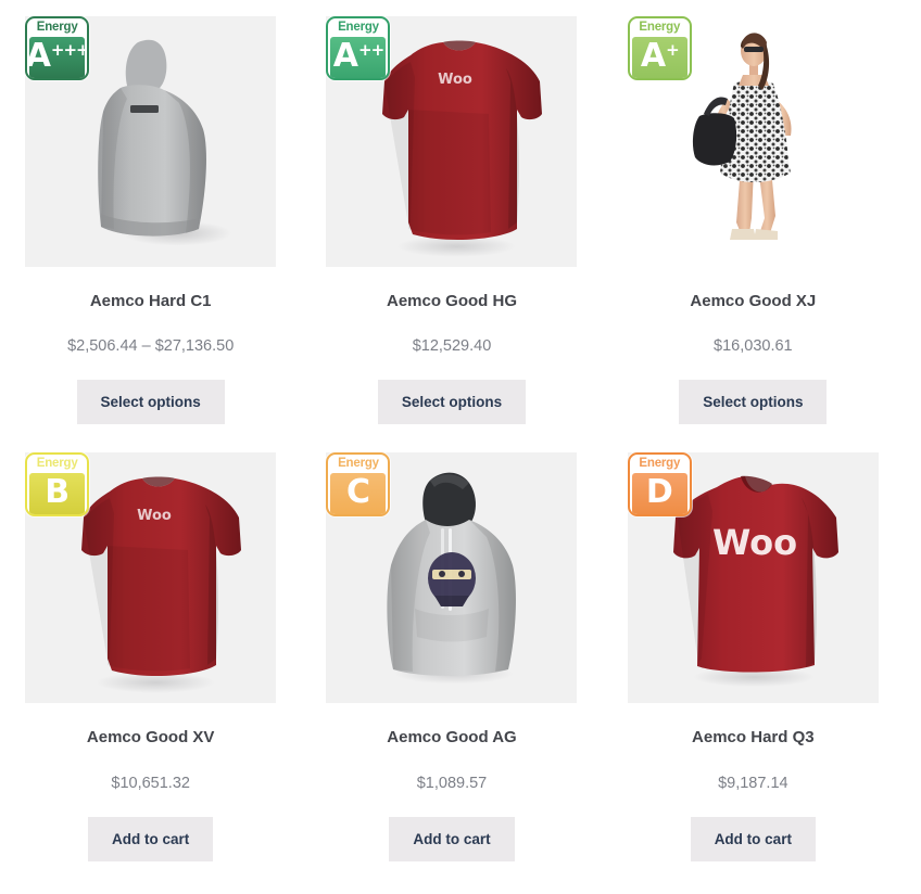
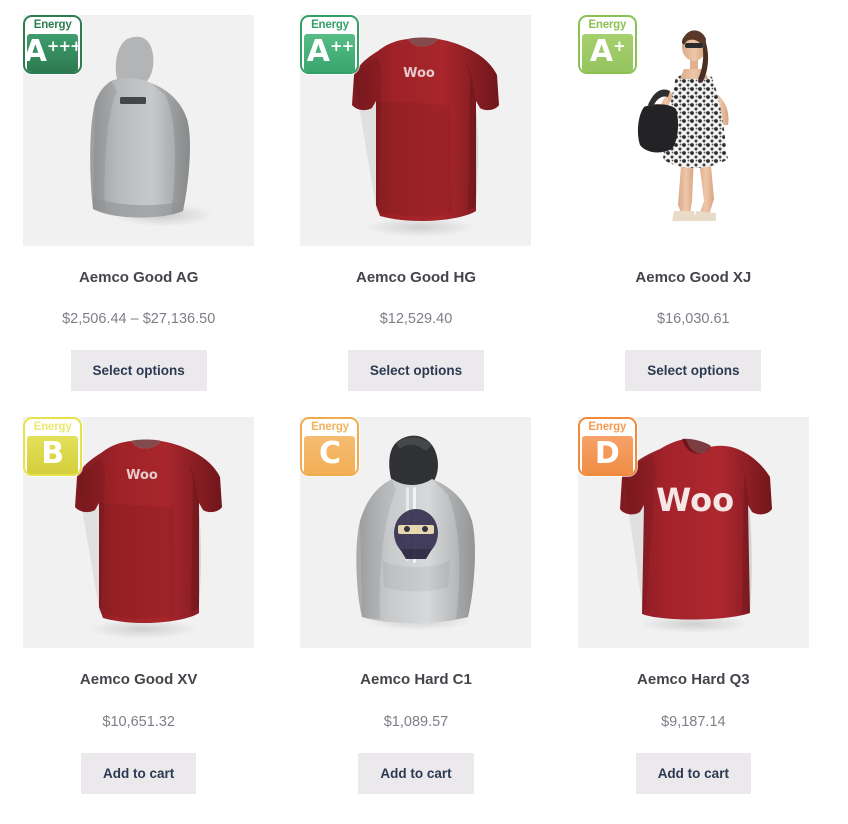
  Energy
  A
  +++
- Aemco Hard C1
+ Aemco Good AG
  $2,506.44 – $27,136.50
  Select options
  Woo
  Energy
  A
  ++
  Aemco Good HG
  $12,529.40
  Select options
  Energy
  A
  +
  Aemco Good XJ
  $16,030.61
  Select options
  Woo
  Energy
  B
  Aemco Good XV
  $10,651.32
  Add to cart
  Energy
  C
- Aemco Good AG
+ Aemco Hard C1
  $1,089.57
  Add to cart
  Woo
  Energy
  D
  Aemco Hard Q3
  $9,187.14
  Add to cart
